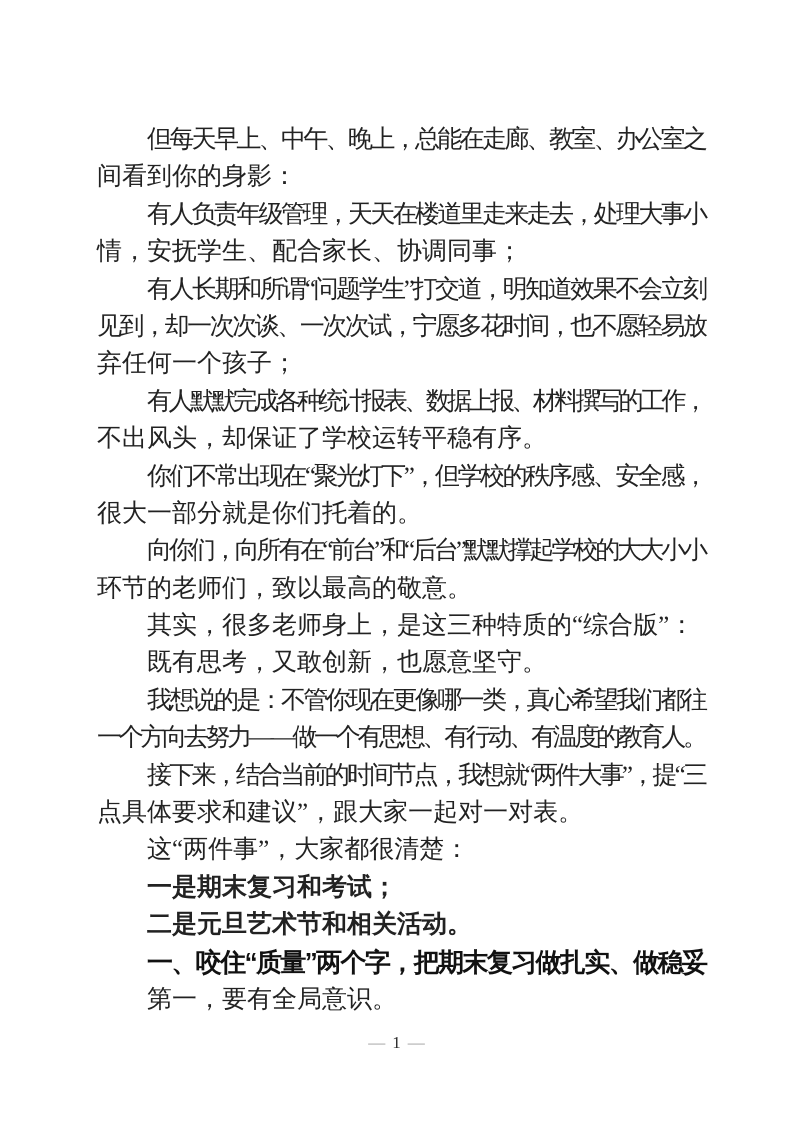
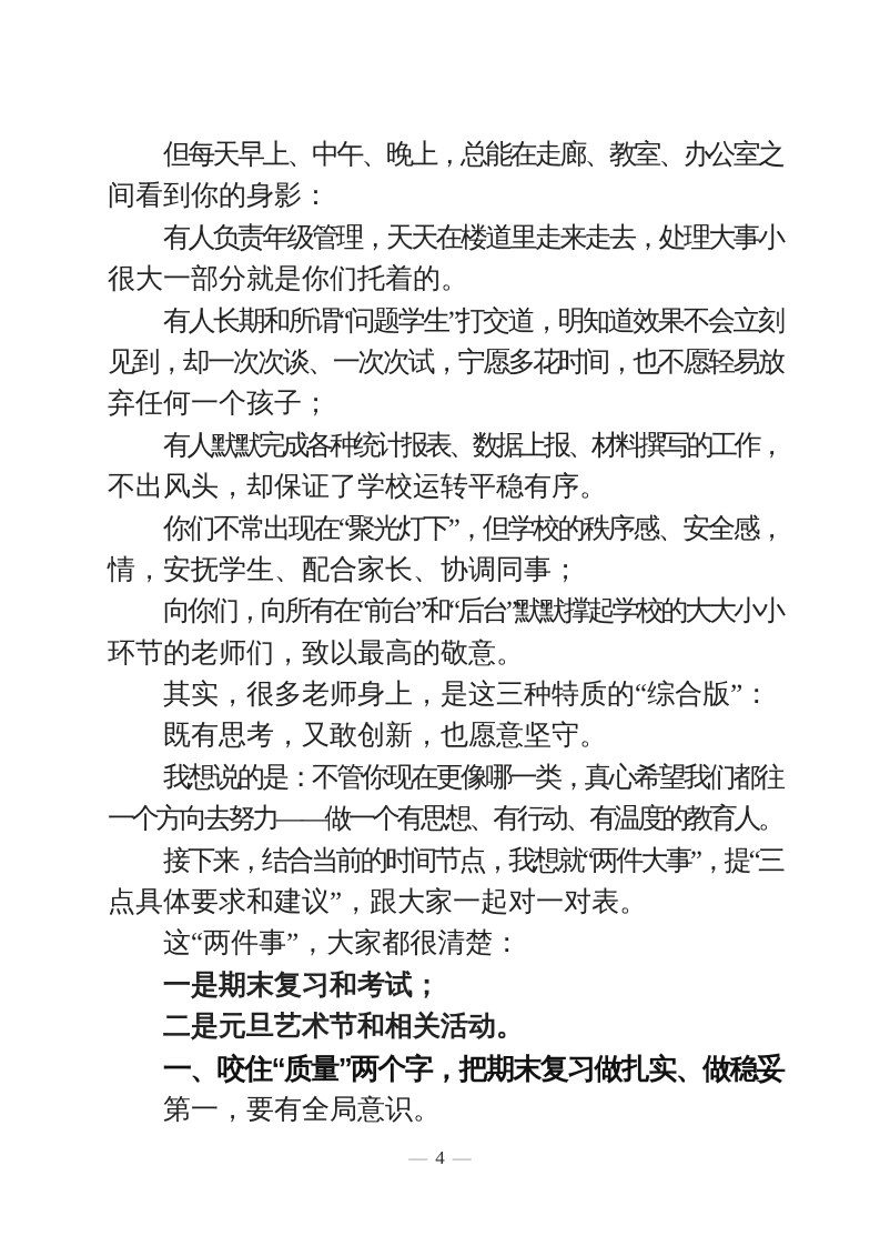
  但每天早上、中午、晚上，总能在走廊、教室、办公室之
  间看到你的身影：
  有人负责年级管理，天天在楼道里走来走去，处理大事小
- 情，安抚学生、配合家长、协调同事；
+ 很大一部分就是你们托着的。
  有人长期和所谓“问题学生”打交道，明知道效果不会立刻
  见到，却一次次谈、一次次试，宁愿多花时间，也不愿轻易放
  弃任何一个孩子；
  有人默默完成各种统计报表、数据上报、材料撰写的工作，
  不出风头，却保证了学校运转平稳有序。
  你们不常出现在“聚光灯下”，但学校的秩序感、安全感，
- 很大一部分就是你们托着的。
+ 情，安抚学生、配合家长、协调同事；
  向你们，向所有在“前台”和“后台”默默撑起学校的大大小小
  环节的老师们，致以最高的敬意。
  其实，很多老师身上，是这三种特质的“综合版”：
  既有思考，又敢创新，也愿意坚守。
  我想说的是：不管你现在更像哪一类，真心希望我们都往
  一个方向去努力——做一个有思想、有行动、有温度的教育人。
  接下来，结合当前的时间节点，我想就“两件大事”，提“三
  点具体要求和建议”，跟大家一起对一对表。
  这“两件事”，大家都很清楚：
  一是期末复习和考试；
  二是元旦艺术节和相关活动。
  一、咬住“质量”两个字，把期末复习做扎实、做稳妥
  第一，要有全局意识。
- — 1 —
+ — 4 —
